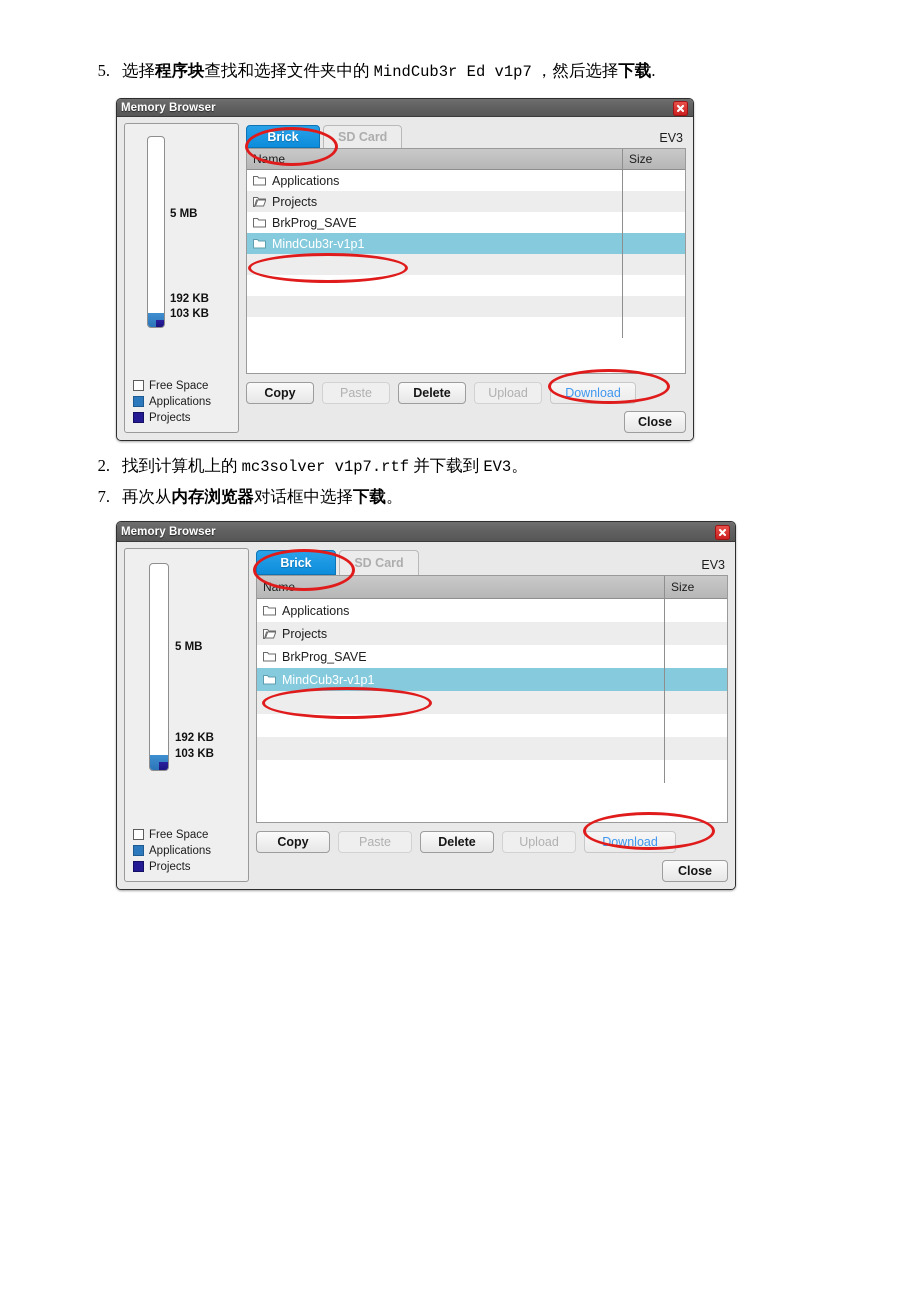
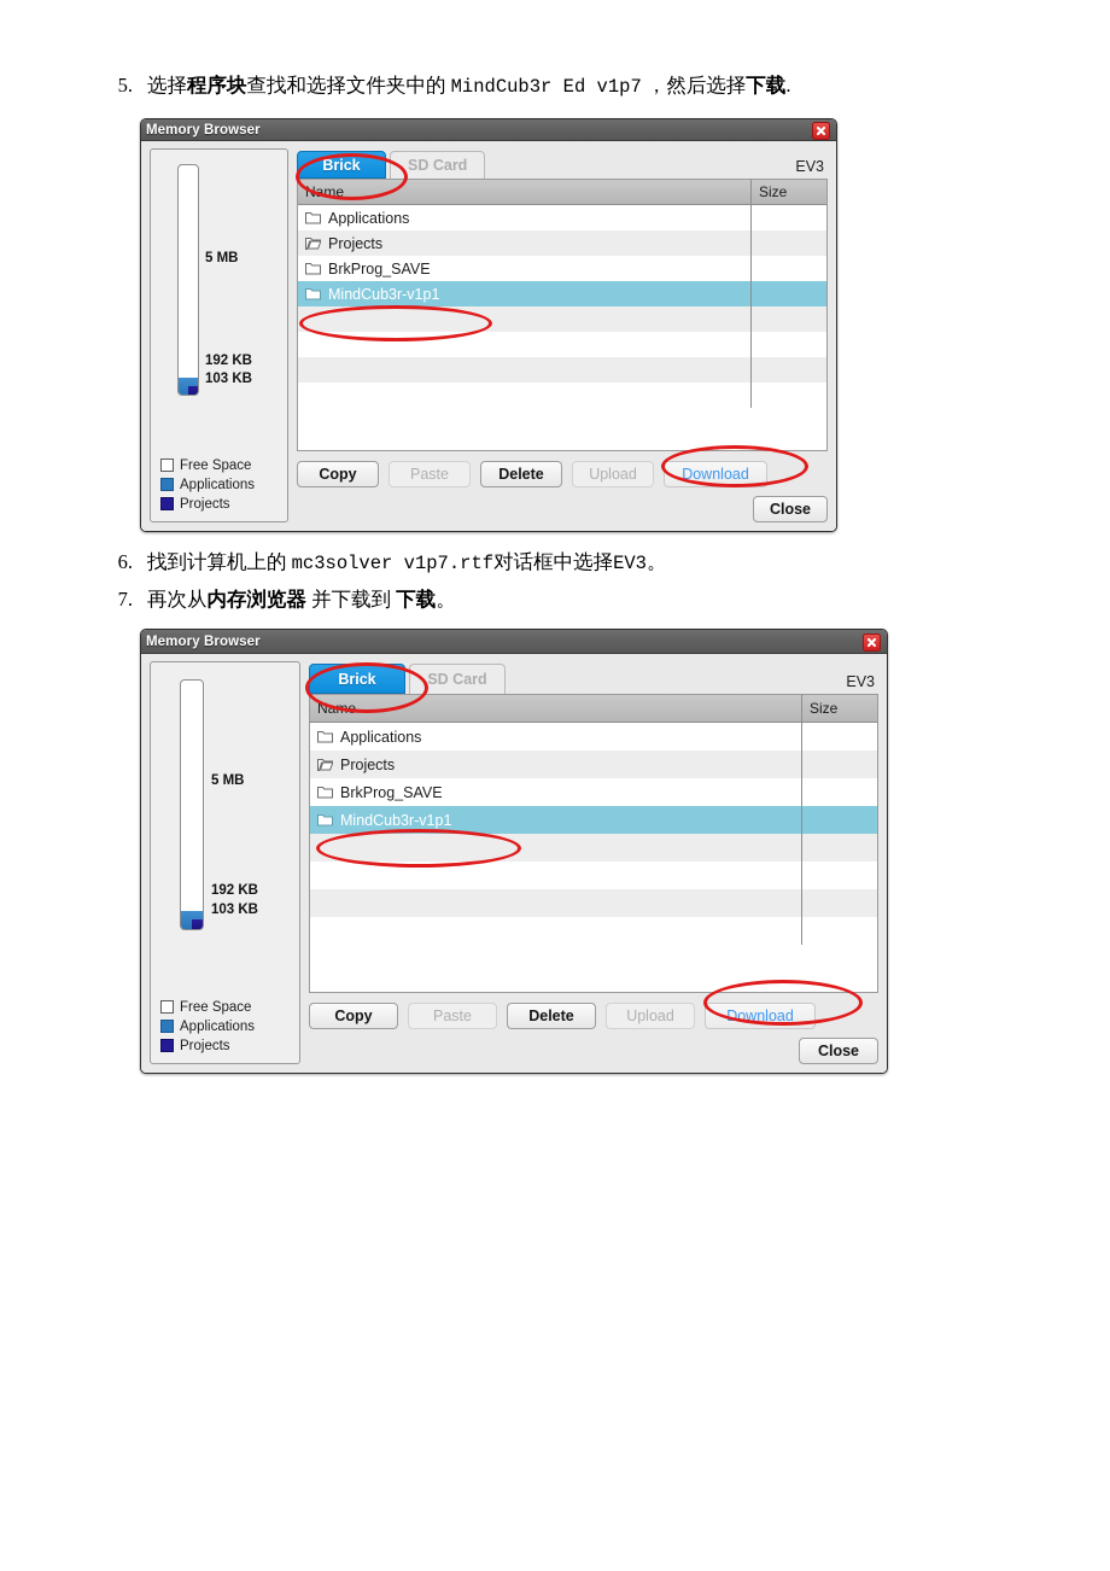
  5.
  选择程序块查找和选择文件夹中的 MindCub3r Ed v1p7 ，然后选择下载.
  Memory Browser
  5 MB
  192 KB
  103 KB
  Free Space
  Applications
  Projects
  Brick
  SD Card
  EV3
  Name
  Size
  Applications
  Projects
  BrkProg_SAVE
  MindCub3r-v1p1
  Copy
  Paste
  Delete
  Upload
  Download
  Close
- 2.
+ 6.
- 找到计算机上的 mc3solver v1p7.rtf 并下载到 EV3。
+ 找到计算机上的 mc3solver v1p7.rtf对话框中选择EV3。
  7.
- 再次从内存浏览器对话框中选择下载。
+ 再次从内存浏览器 并下载到 下载。
  Memory Browser
  5 MB
  192 KB
  103 KB
  Free Space
  Applications
  Projects
  Brick
  SD Card
  EV3
  Name
  Size
  Applications
  Projects
  BrkProg_SAVE
  MindCub3r-v1p1
  Copy
  Paste
  Delete
  Upload
  Download
  Close
